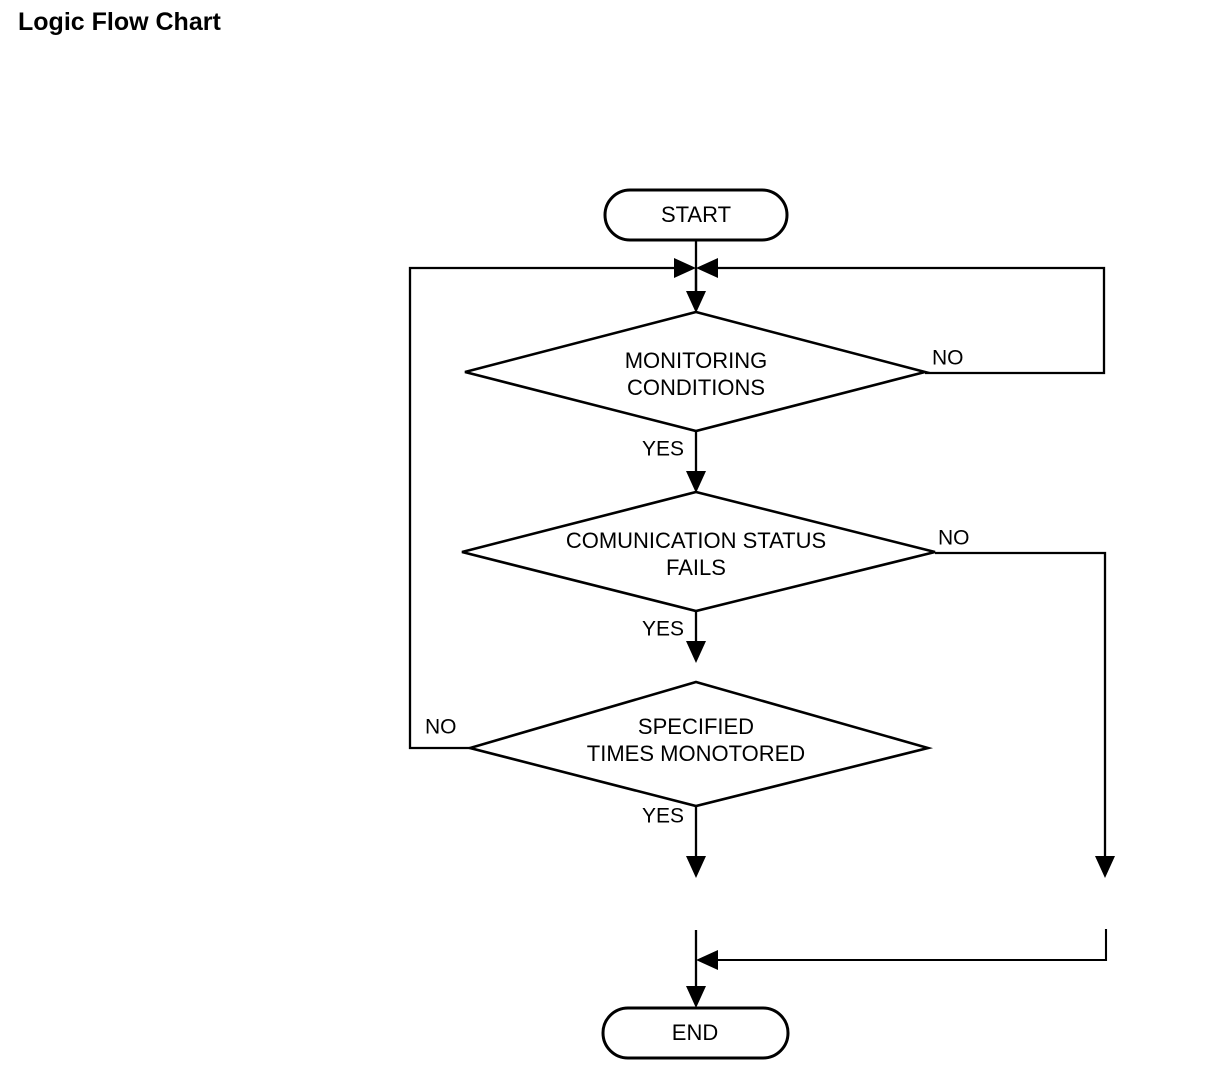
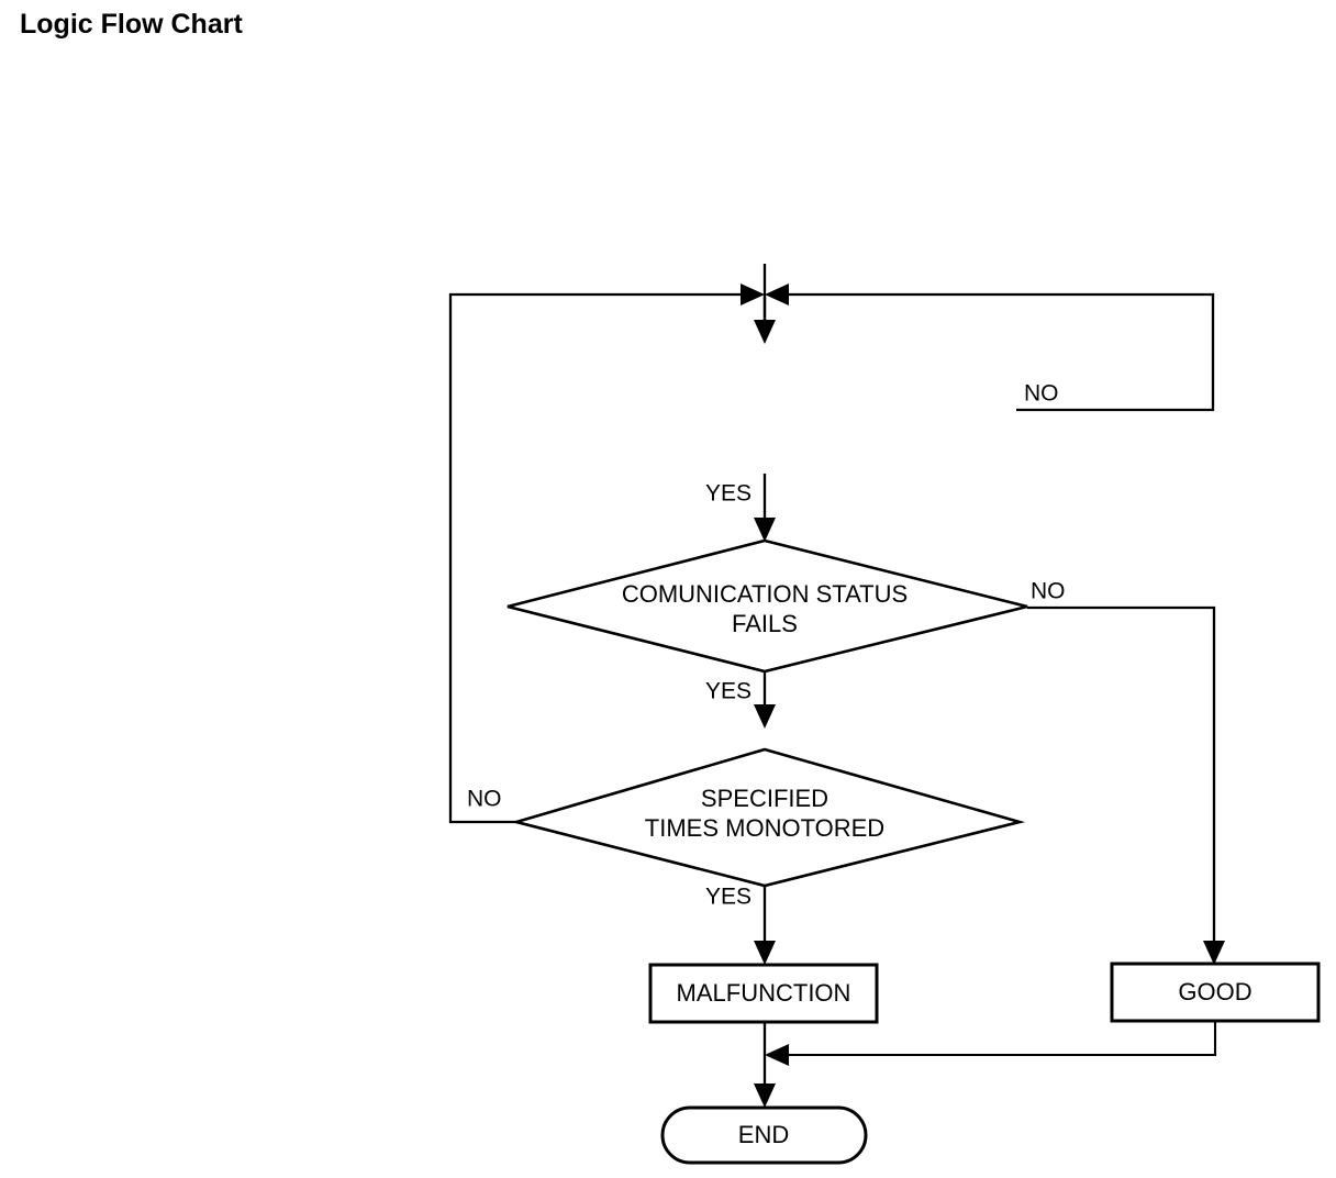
  Logic Flow Chart
- START
- MONITORING
- CONDITIONS
  NO
  YES
  COMUNICATION STATUS
  FAILS
  NO
  YES
  SPECIFIED
  TIMES MONOTORED
  NO
  YES
+ MALFUNCTION
+ GOOD
  END
